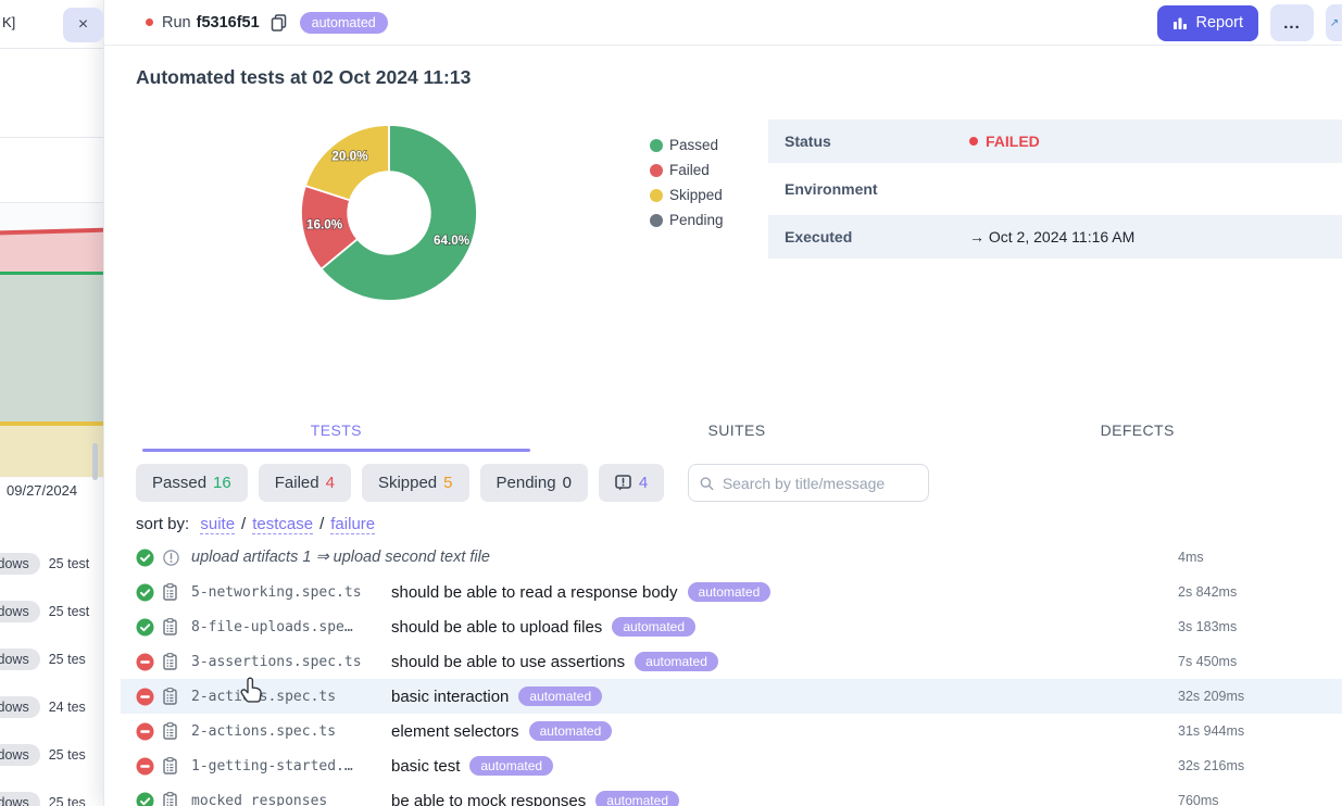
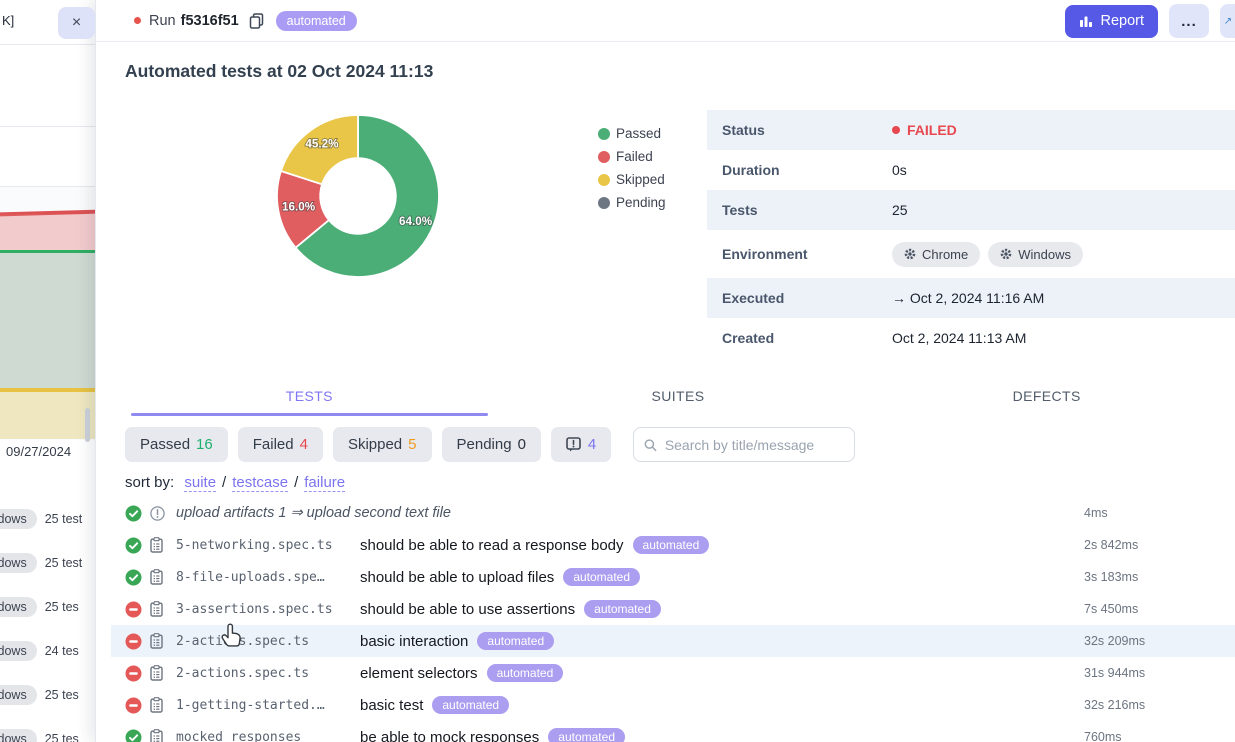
  K]
  09/27/2024
  25 test
  25 test
  25 tes
  24 tes
  25 tes
  25 tes
  ×
  Run
  f5316f51
  automated
  Report
  ...
  ↗
  Automated tests at 02 Oct 2024 11:13
  64.0%
  16.0%
- 20.0%
+ 45.2%
  Passed
  Failed
  Skipped
  Pending
  Status
  FAILED
+ Duration
+ 0s
+ Tests
+ 25
  Environment
+ Chrome
+ Windows
  Executed
  → Oct 2, 2024 11:16 AM
+ Created
+ Oct 2, 2024 11:13 AM
  TESTS
  SUITES
  DEFECTS
  Passed
  16
  Failed
  4
  Skipped
  5
  Pending
  0
  4
  Search by title/message
  sort by: suite / testcase / failure
  upload artifacts 1 ⇒ upload second text file
  4ms
  5-networking.spec.ts
  should be able to read a response body
  automated
  2s 842ms
  8-file-uploads.spe…
  should be able to upload files
  automated
  3s 183ms
  3-assertions.spec.ts
  should be able to use assertions
  automated
  7s 450ms
  2-actis.spec.ts
  basic interaction
  automated
  32s 209ms
  2-actions.spec.ts
  element selectors
  automated
  31s 944ms
  1-getting-started.…
  basic test
  automated
  32s 216ms
  mocked responses
  be able to mock responses
  automated
  760ms
